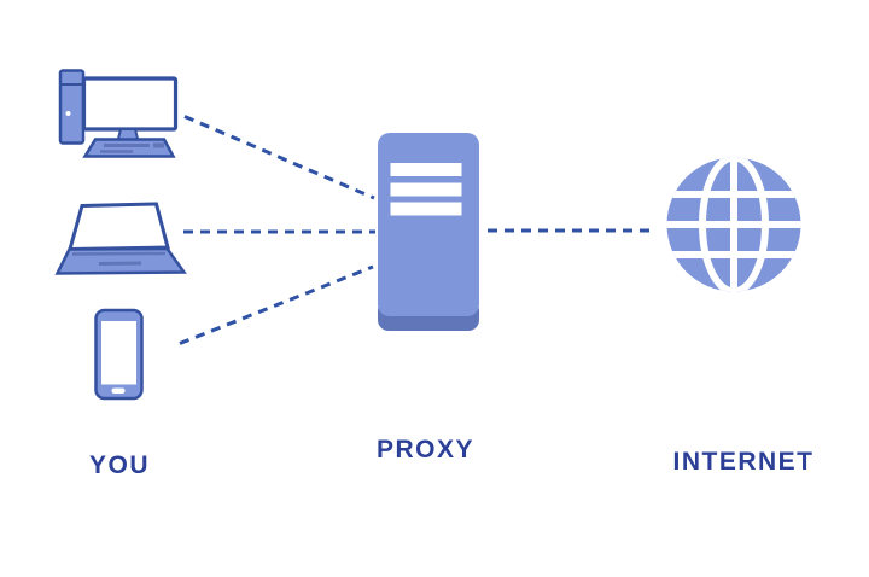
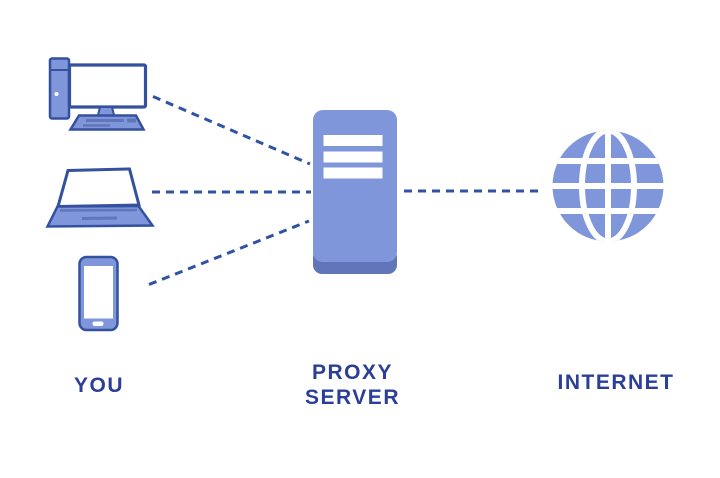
  YOU
  PROXY
+ SERVER
  INTERNET
